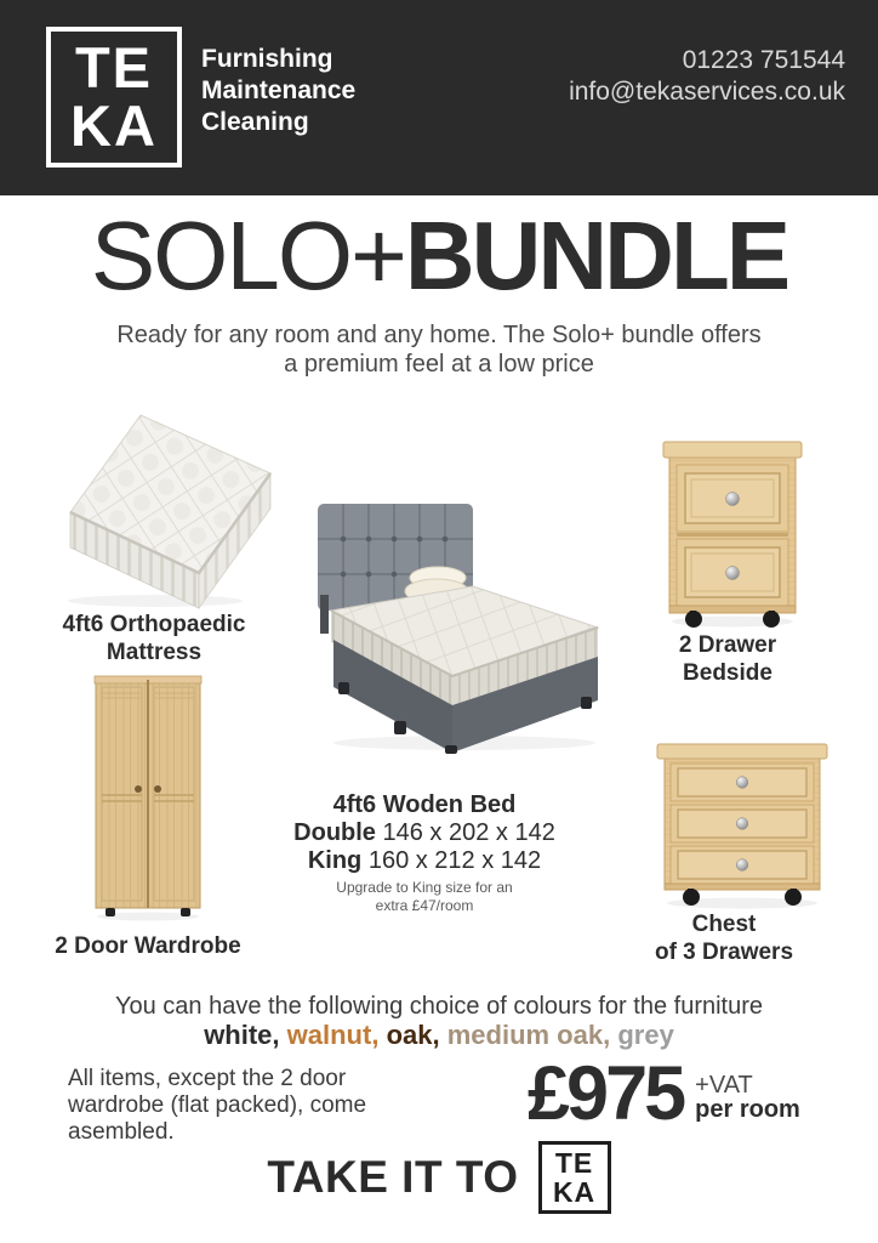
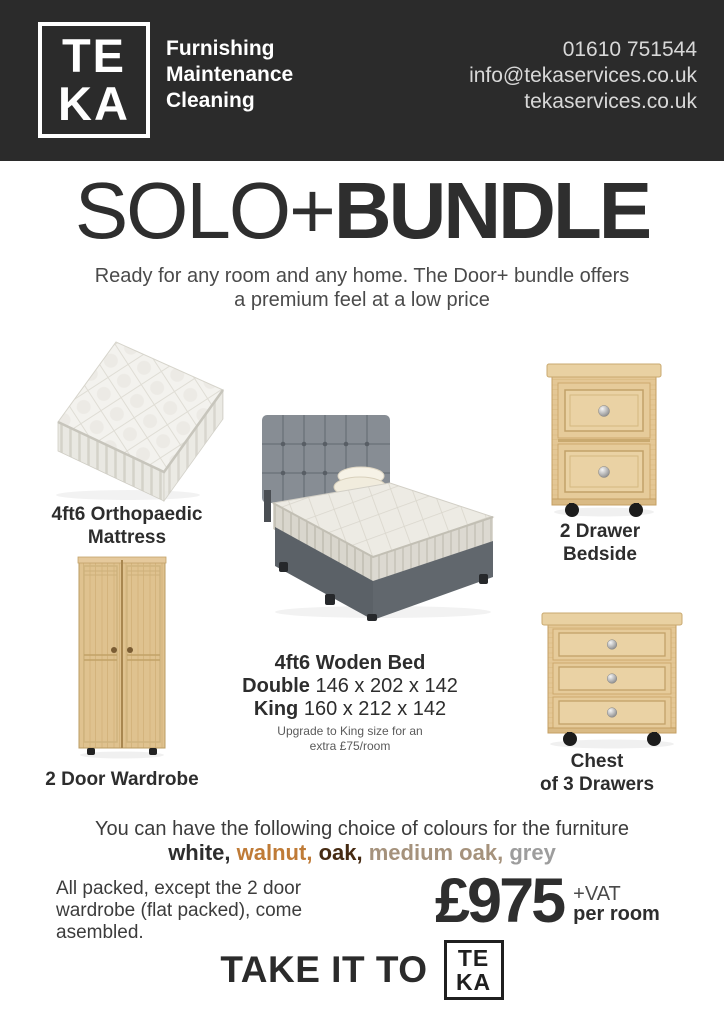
  TE
  KA
  Furnishing
  Maintenance
  Cleaning
- 01223 751544
+ 01610 751544
  info@tekaservices.co.uk
+ tekaservices.co.uk
  SOLO+BUNDLE
- Ready for any room and any home. The Solo+ bundle offers
+ Ready for any room and any home. The Door+ bundle offers
  a premium feel at a low price
  4ft6 Orthopaedic
  Mattress
  2 Drawer
  Bedside
  2 Door Wardrobe
  Chest
  of 3 Drawers
  4ft6 Woden Bed
  Double 146 x 202 x 142
  King 160 x 212 x 142
  Upgrade to King size for an
- extra £47/room
+ extra £75/room
  You can have the following choice of colours for the furniture
  white, walnut, oak, medium oak, grey
- All items, except the 2 door
+ All packed, except the 2 door
  wardrobe (flat packed), come
  asembled.
  £975
  +VAT
  per room
  TAKE IT TO
  TE
  KA
